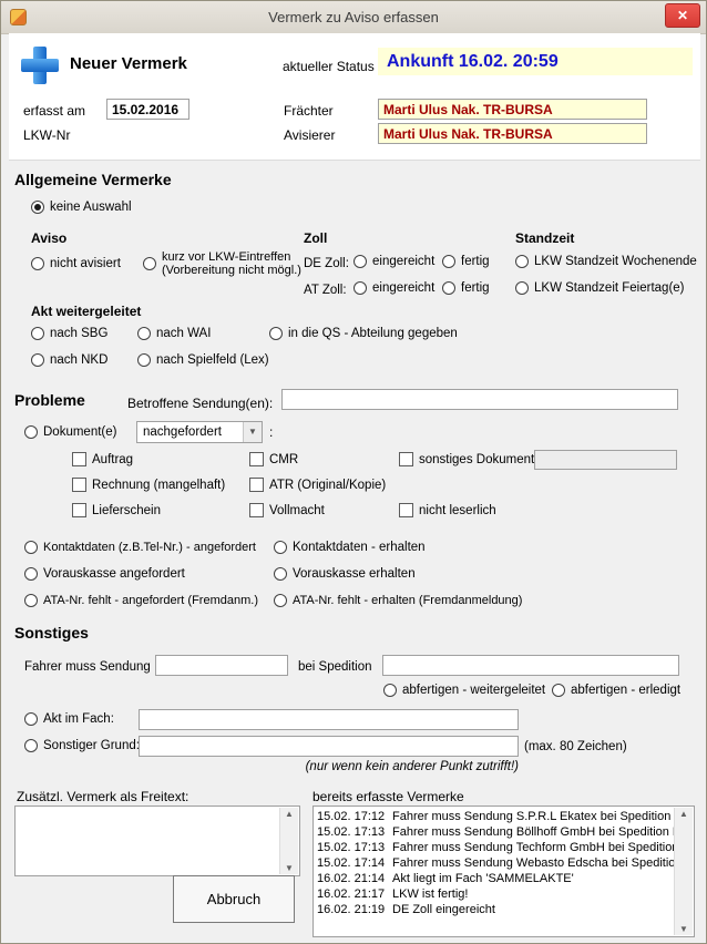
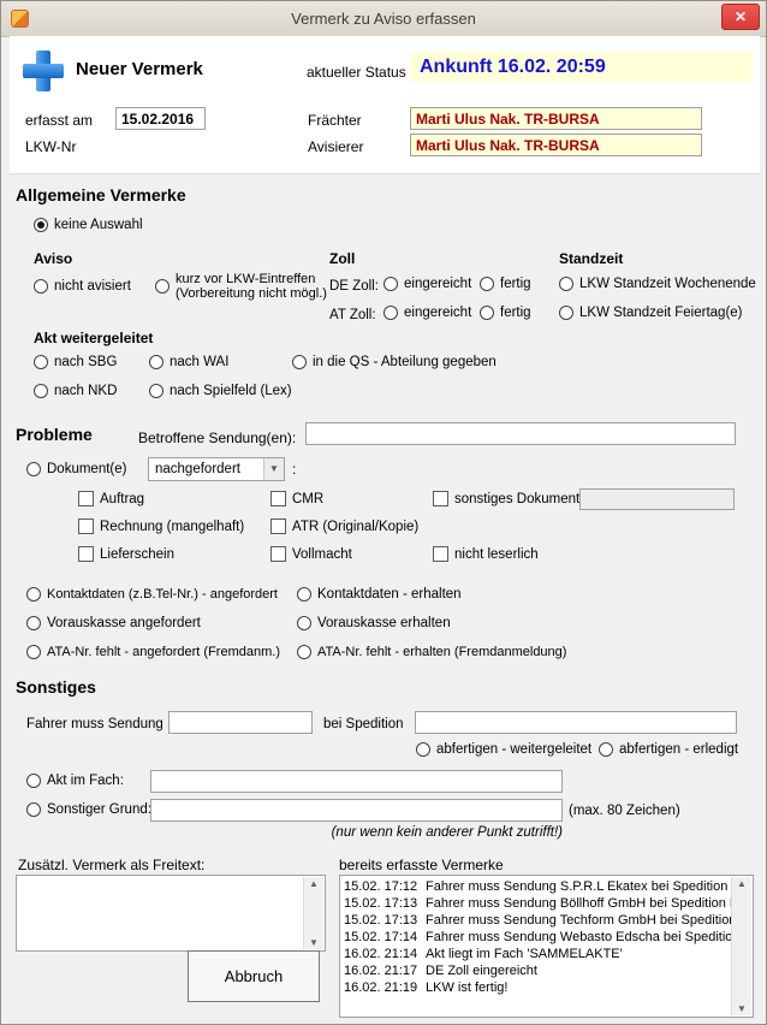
  Vermerk zu Aviso erfassen
  ✕
  Neuer Vermerk
  aktueller Status
  Ankunft 16.02. 20:59
  erfasst am
  15.02.2016
  Frächter
  Marti Ulus Nak. TR-BURSA
  LKW-Nr
  Avisierer
  Marti Ulus Nak. TR-BURSA
  Allgemeine Vermerke
  keine Auswahl
  Aviso
  nicht avisiert
  kurz vor LKW-Eintreffen
  (Vorbereitung nicht mögl.)
  Zoll
  DE Zoll:
  eingereicht
  fertig
  AT Zoll:
  eingereicht
  fertig
  Standzeit
  LKW Standzeit Wochenende
  LKW Standzeit Feiertag(e)
  Akt weitergeleitet
  nach SBG
  nach WAI
  in die QS - Abteilung gegeben
  nach NKD
  nach Spielfeld (Lex)
  Probleme
  Betroffene Sendung(en):
  Dokument(e)
  nachgefordert
  ▼
  :
  Auftrag
  CMR
  sonstiges Dokument
  Rechnung (mangelhaft)
  ATR (Original/Kopie)
  Lieferschein
  Vollmacht
  nicht leserlich
  Kontaktdaten (z.B.Tel-Nr.) - angefordert
  Kontaktdaten - erhalten
  Vorauskasse angefordert
  Vorauskasse erhalten
  ATA-Nr. fehlt - angefordert (Fremdanm.)
  ATA-Nr. fehlt - erhalten (Fremdanmeldung)
  Sonstiges
  Fahrer muss Sendung
  bei Spedition
  abfertigen - weitergeleitet
  abfertigen - erledigt
  Akt im Fach:
  Sonstiger Grund
  (max. 80 Zeichen)
  (nur wenn kein anderer Punkt zutrifft!)
  Zusätzl. Vermerk als Freitext:
  ▲
  ▼
  bereits erfasste Vermerke
  15.02. 17:12
  Fahrer muss Sendung S.P.R.L Ekatex bei Spedition
  15.02. 17:13
  Fahrer muss Sendung Böllhoff GmbH bei Spedition
  15.02. 17:13
  Fahrer muss Sendung Techform GmbH bei Speditio
  15.02. 17:14
  Fahrer muss Sendung Webasto Edscha bei Speditio
  16.02. 21:14
  Akt liegt im Fach 'SAMMELAKTE'
  16.02. 21:17
- LKW ist fertig!
+ DE Zoll eingereicht
  16.02. 21:19
- DE Zoll eingereicht
+ LKW ist fertig!
  ▲
  ▼
  Abbruch
